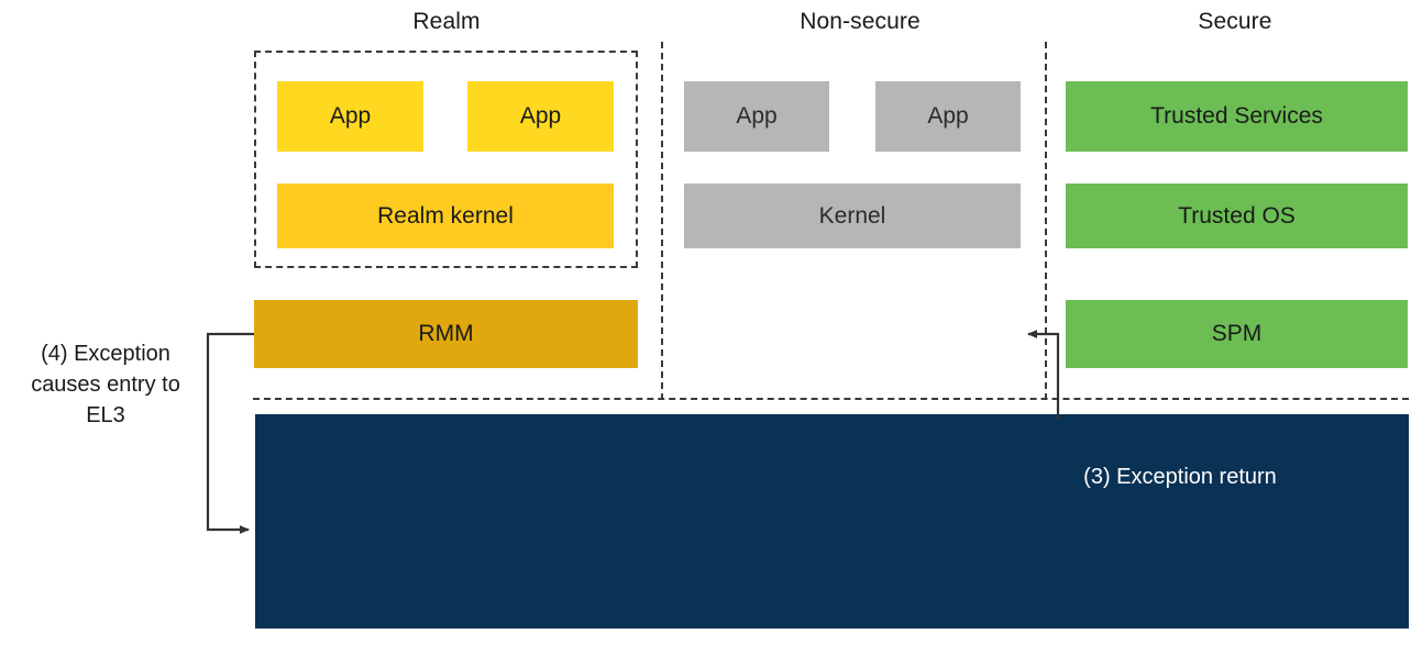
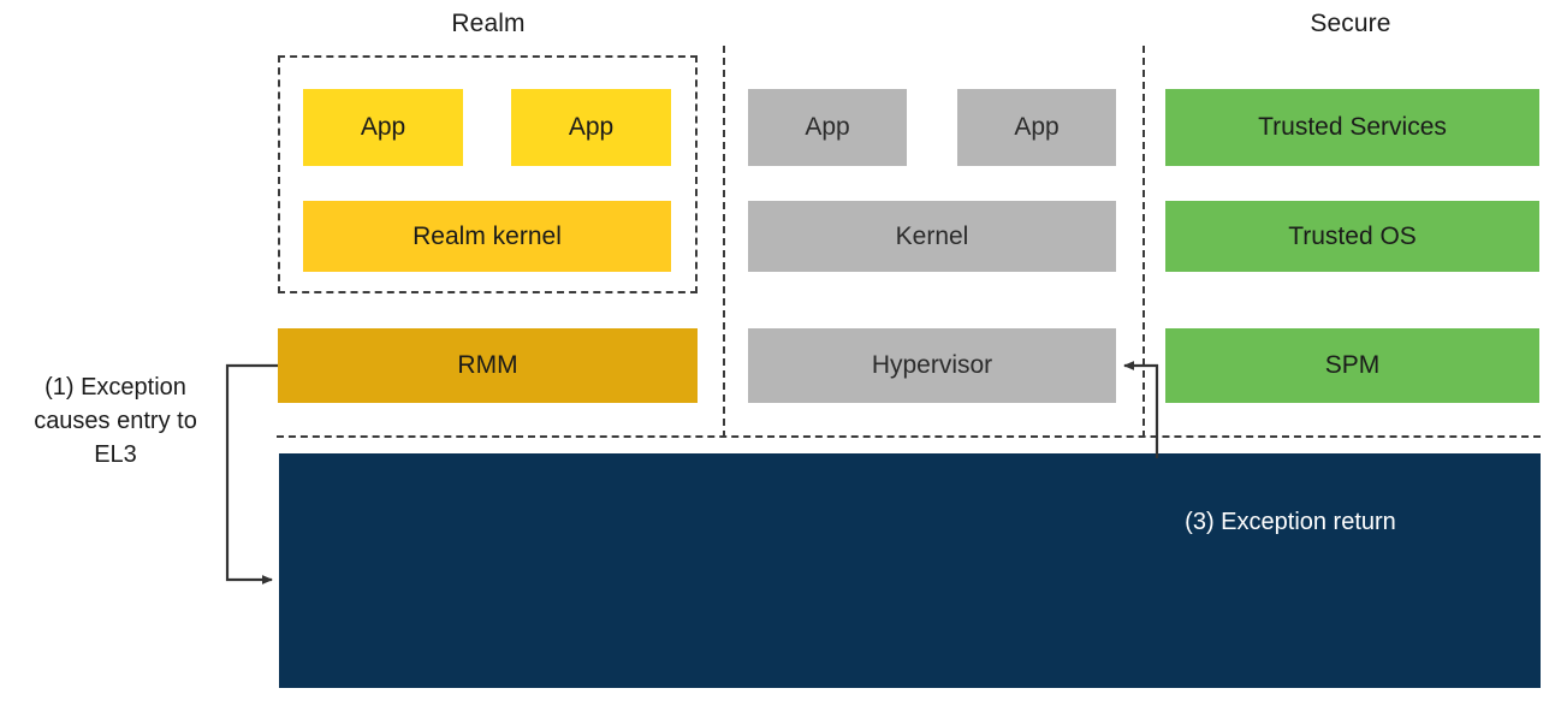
  Realm
- Non-secure
  Secure
  App
  App
  Realm kernel
  RMM
  App
  App
  Kernel
+ Hypervisor
  Trusted Services
  Trusted OS
  SPM
  (3) Exception return
- (4) Exception causes entry to EL3
+ (1) Exception causes entry to EL3
